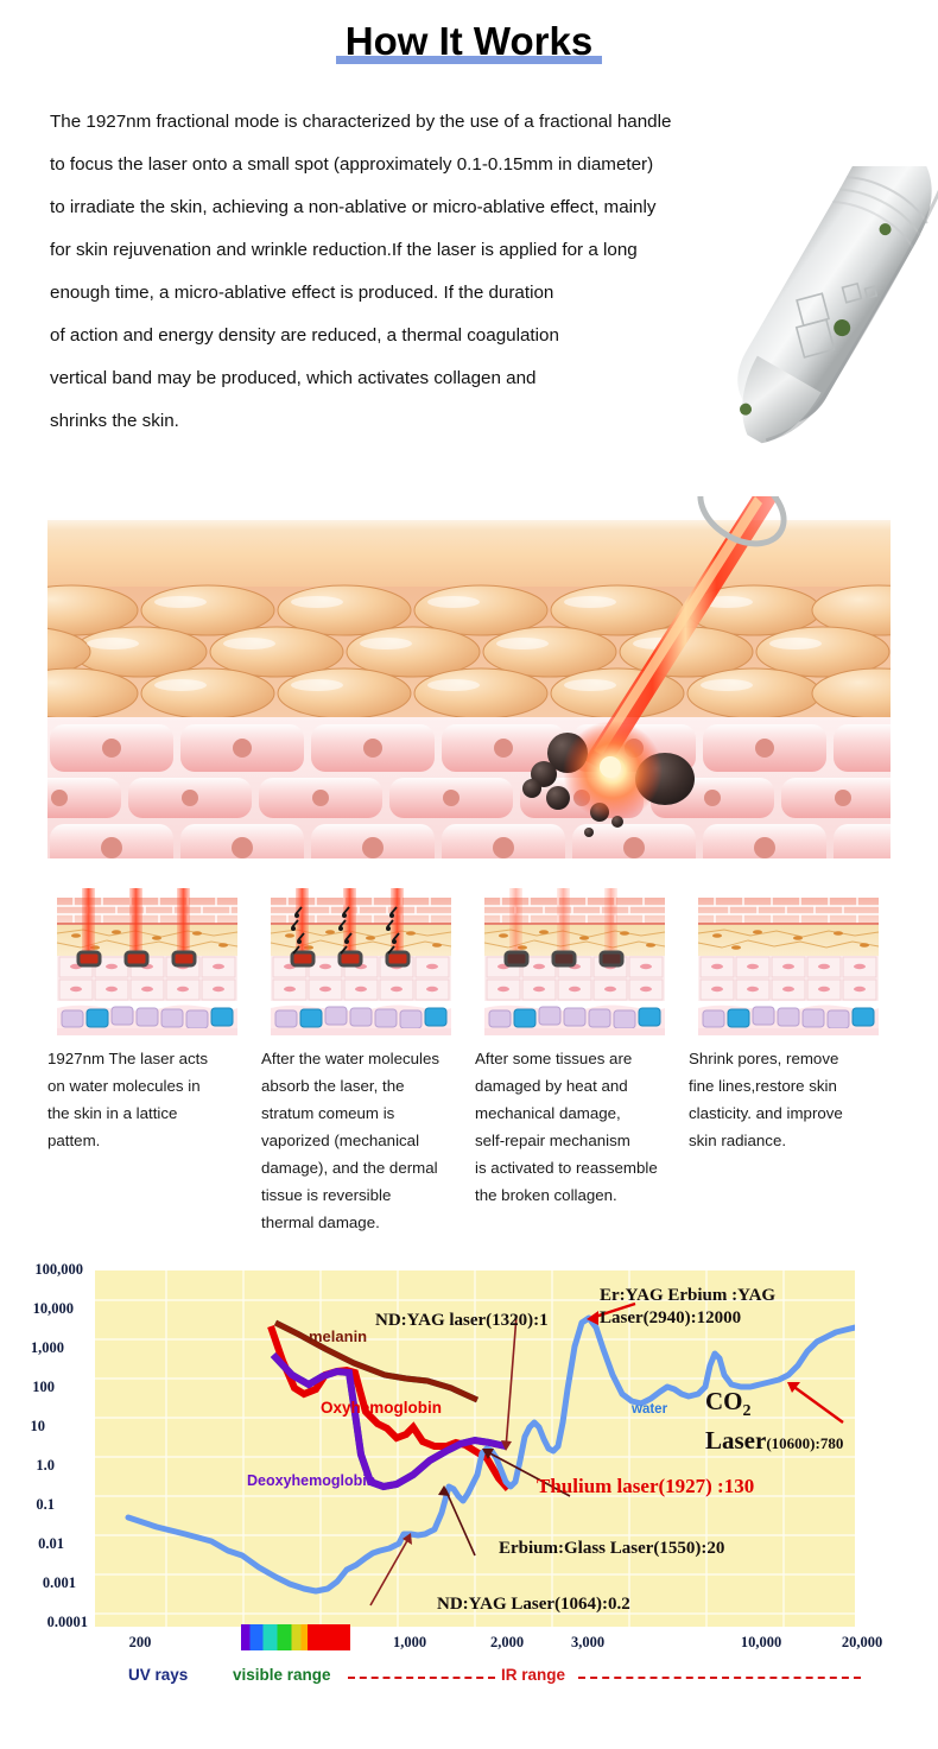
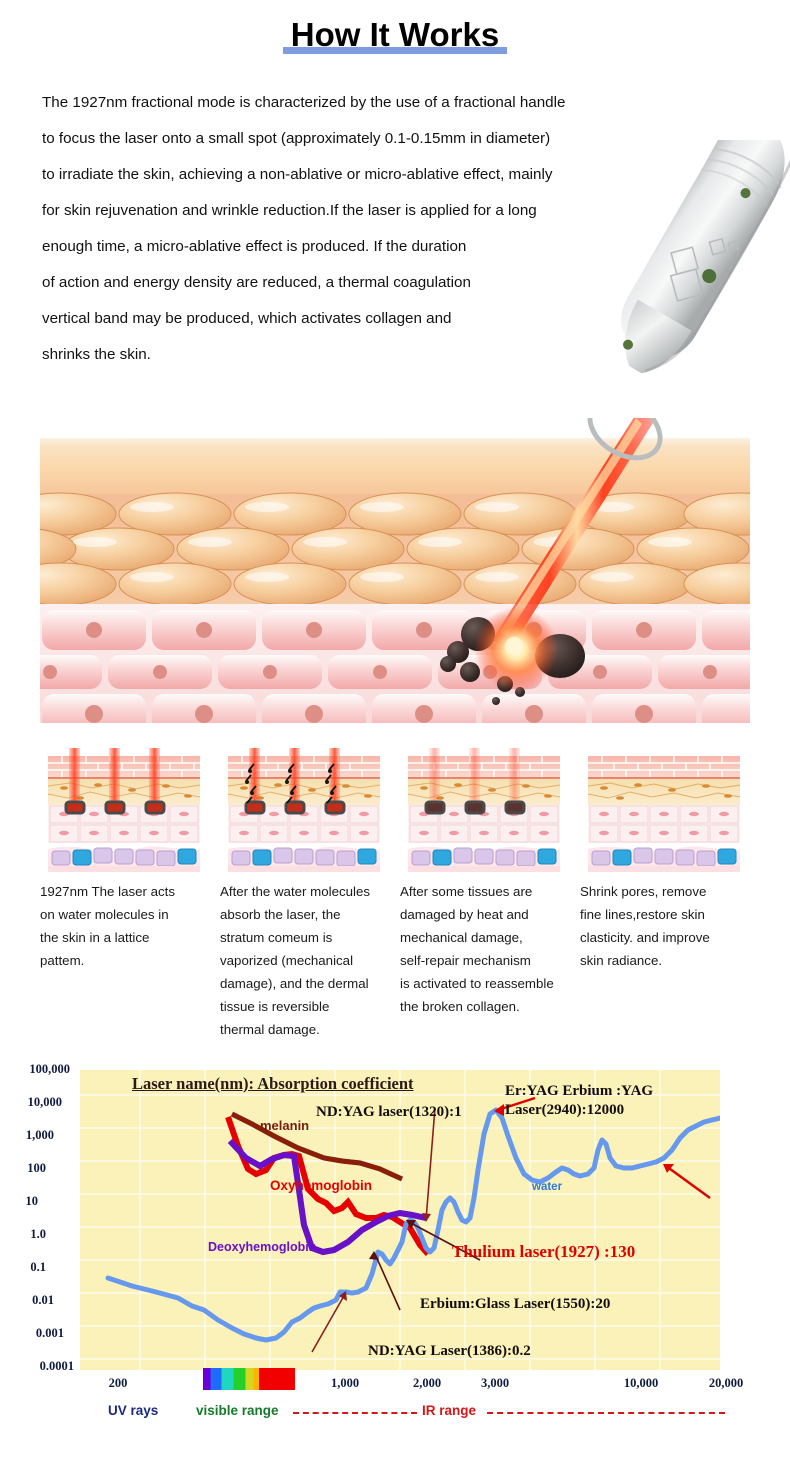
  How It Works
  The 1927nm fractional mode is characterized by the use of a fractional handle
  to focus the laser onto a small spot (approximately 0.1-0.15mm in diameter)
  to irradiate the skin, achieving a non-ablative or micro-ablative effect, mainly
  for skin rejuvenation and wrinkle reduction.If the laser is applied for a long
  enough time, a micro-ablative effect is produced. If the duration
  of action and energy density are reduced, a thermal coagulation
  vertical band may be produced, which activates collagen and
  shrinks the skin.
  1927nm The laser acts
  on water molecules in
  the skin in a lattice
  pattem.
  After the water molecules
  absorb the laser, the
  stratum comeum is
  vaporized (mechanical
  damage), and the dermal
  tissue is reversible
  thermal damage.
  After some tissues are
  damaged by heat and
  mechanical damage,
  self-repair mechanism
  is activated to reassemble
  the broken collagen.
  Shrink pores, remove
  fine lines,restore skin
  clasticity. and improve
  skin radiance.
  100,000
  10,000
  1,000
  100
  10
  1.0
  0.1
  0.01
  0.001
  0.0001
+ Laser name(nm): Absorption coefficient
  melanin
  Oxyhemoglobin
  Deoxyhemoglobin
  water
  ND:YAG laser(1320):1
  Er:YAG Erbium :YAG
  Laser(2940):12000
  Thulium laser(1927) :130
  Erbium:Glass Laser(1550):20
- ND:YAG Laser(1064):0.2
+ ND:YAG Laser(1386):0.2
- CO2
- Laser(10600):780
  200
  1,000
  2,000
  3,000
  10,000
  20,000
  UV rays
  visible range
  IR range
